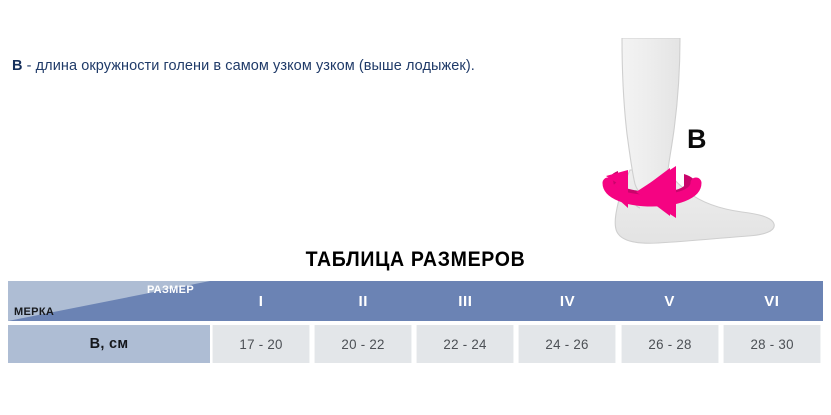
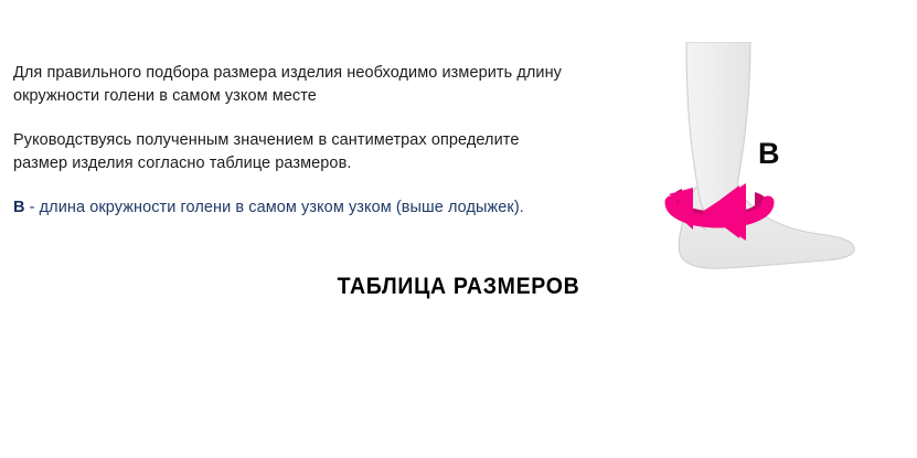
+ Для правильного подбора размера изделия необходимо измерить длину окружности голени в самом узком месте
+ Руководствуясь полученным значением в сантиметрах определите размер изделия согласно таблице размеров.
  В - длина окружности голени в самом узком узком (выше лодыжек).
  В
  ТАБЛИЦА РАЗМЕРОВ
- РАЗМЕР МЕРКА	I	II	III	IV	V	VI
- В, см	17 - 20	20 - 22	22 - 24	24 - 26	26 - 28	28 - 30
